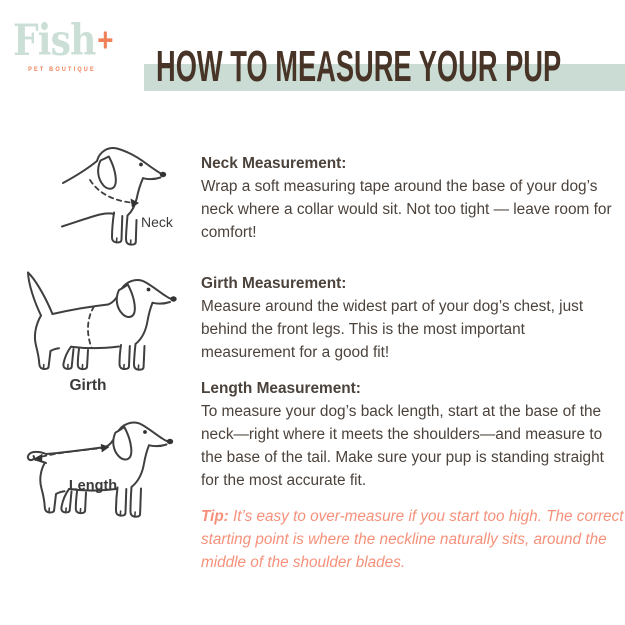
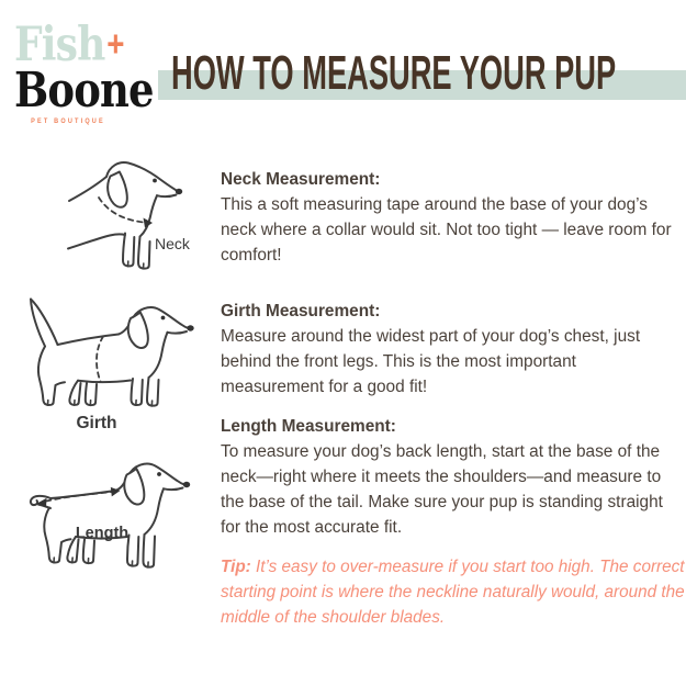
  Fish+
+ Boone
  HOW TO MEASURE YOUR PUP
  Neck
  Neck Measurement:
- Wrap a soft measuring tape around the base of your dog’s neck where a collar would sit. Not too tight — leave room for comfort!
+ This a soft measuring tape around the base of your dog’s neck where a collar would sit. Not too tight — leave room for comfort!
  Girth
  Girth Measurement:
  Measure around the widest part of your dog’s chest, just behind the front legs. This is the most important measurement for a good fit!
  Length
  Length Measurement:
  To measure your dog’s back length, start at the base of the neck—right where it meets the shoulders—and measure to the base of the tail. Make sure your pup is standing straight for the most accurate fit.
- Tip: It’s easy to over-measure if you start too high. The correct starting point is where the neckline naturally sits, around the middle of the shoulder blades.
+ Tip: It’s easy to over-measure if you start too high. The correct starting point is where the neckline naturally would, around the middle of the shoulder blades.
